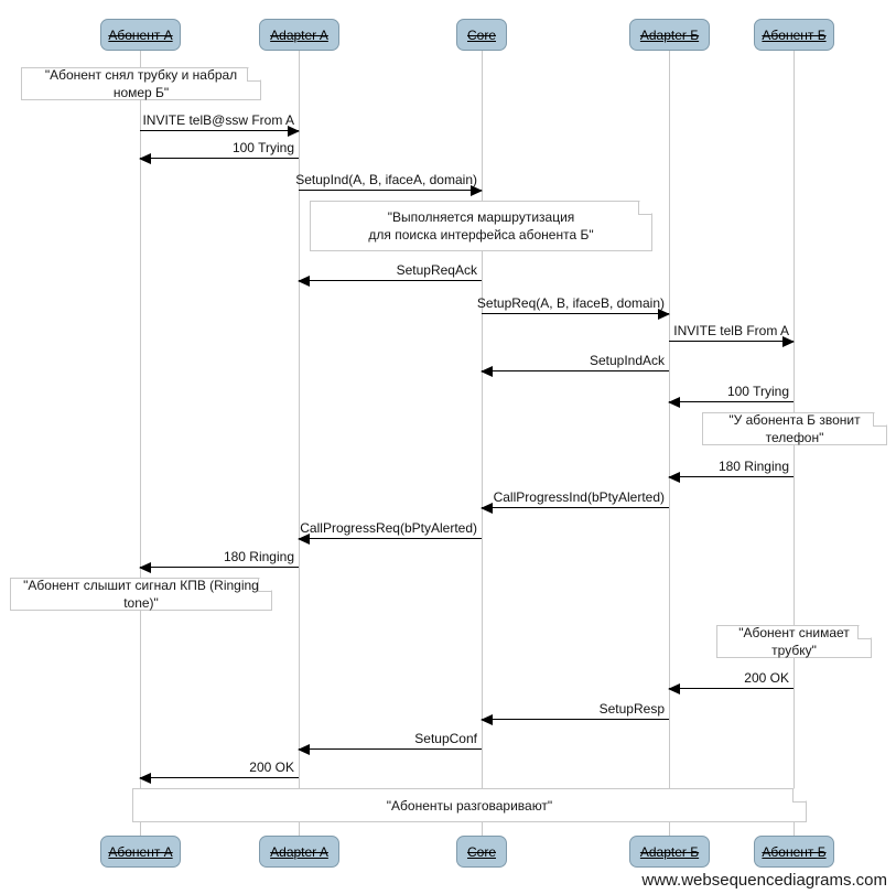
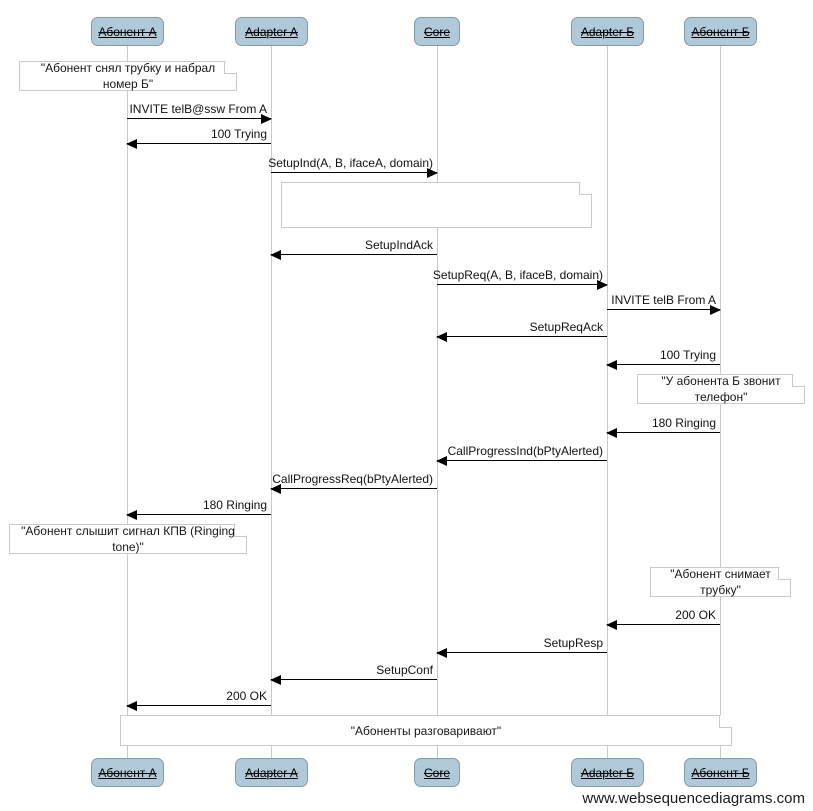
  Абонент А
  Adapter A
  Core
  Adapter Б
  Абонент Б
  INVITE telB@ssw From A
  100 Trying
  SetupInd(A, B, ifaceA, domain)
- SetupReqAck
+ SetupIndAck
  SetupReq(A, B, ifaceB, domain)
  INVITE telB From A
- SetupIndAck
+ SetupReqAck
  100 Trying
  180 Ringing
  CallProgressInd(bPtyAlerted)
  CallProgressReq(bPtyAlerted)
  180 Ringing
  200 OK
  SetupResp
  SetupConf
  200 OK
  "Абонент снял трубку и набрал номер Б"
- "Выполняется маршрутизация
- для поиска интерфейса абонента Б"
  "У абонента Б звонит телефон"
  "Абонент слышит сигнал КПВ (Ringing tone)"
  "Абонент снимает трубку"
  "Абоненты разговаривают"
  Абонент А
  Adapter A
  Core
  Adapter Б
  Абонент Б
  www.websequencediagrams.com
